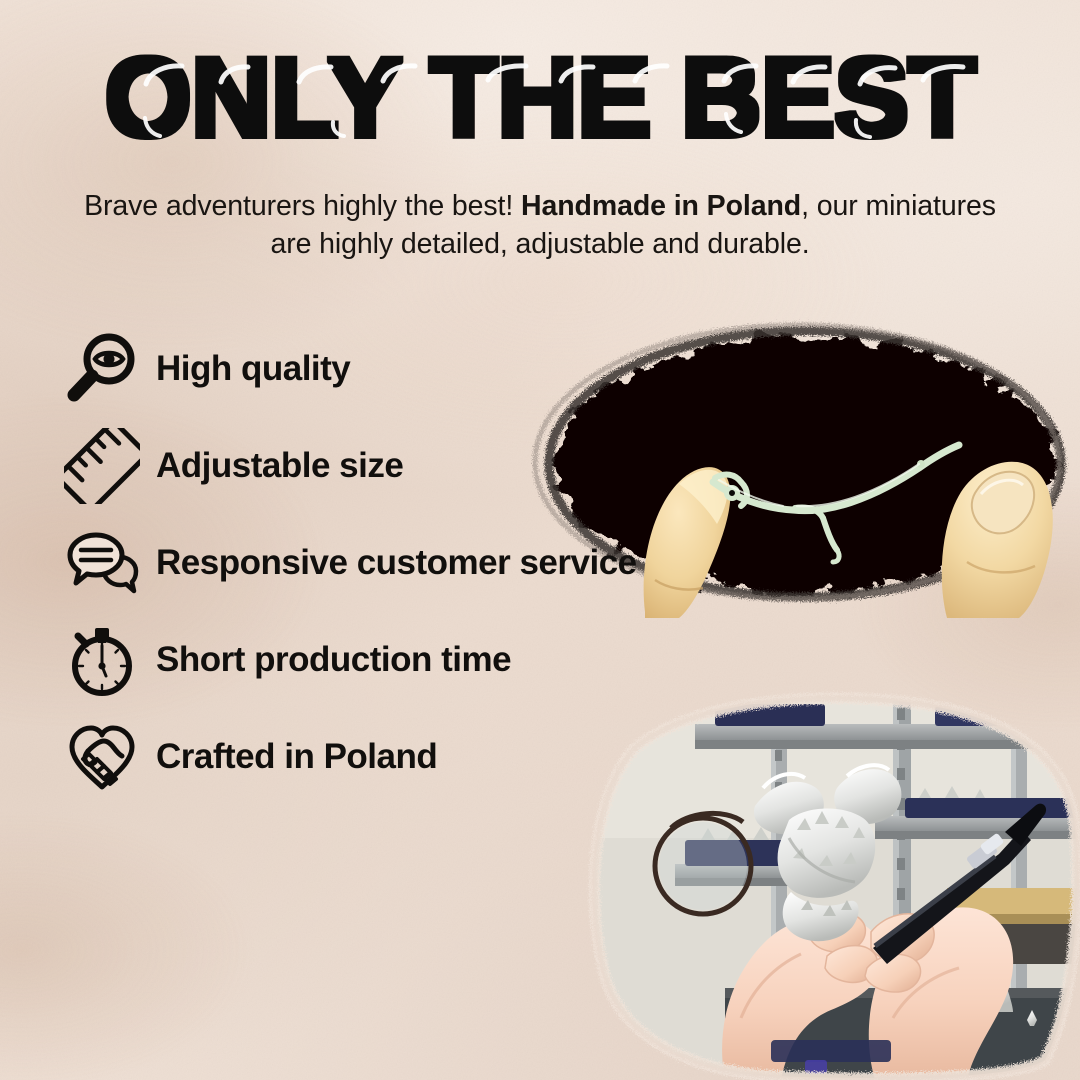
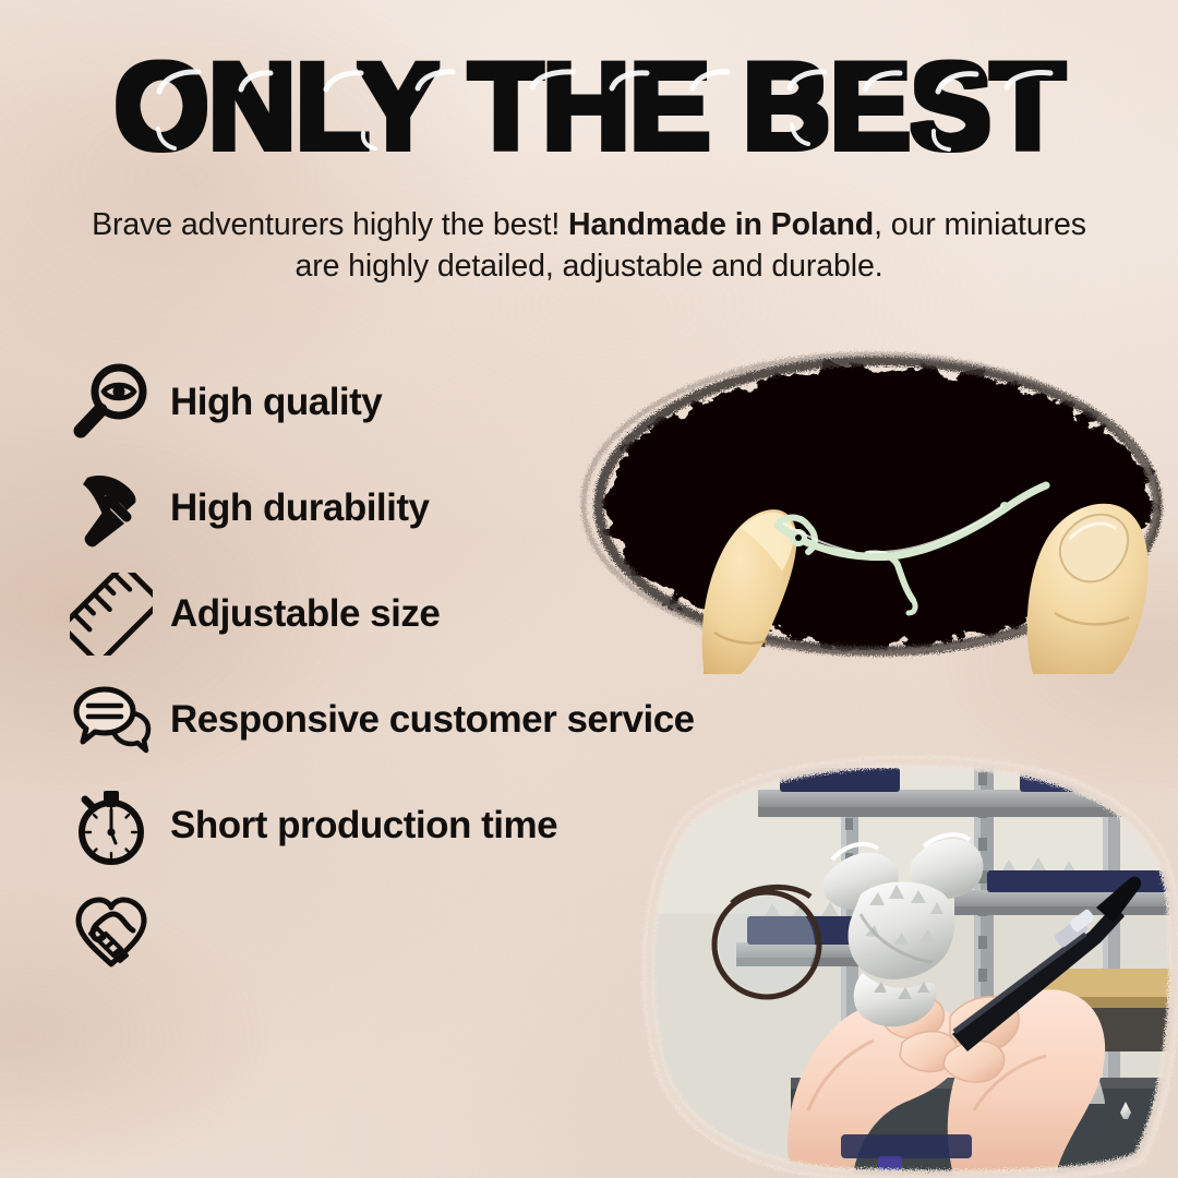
  ONLY THE BEST
  Brave adventurers highly the best! Handmade in Poland, our miniatures are highly detailed, adjustable and durable.
  High quality
+ High durability
  Adjustable size
  Responsive customer service
  Short production time
- Crafted in Poland
